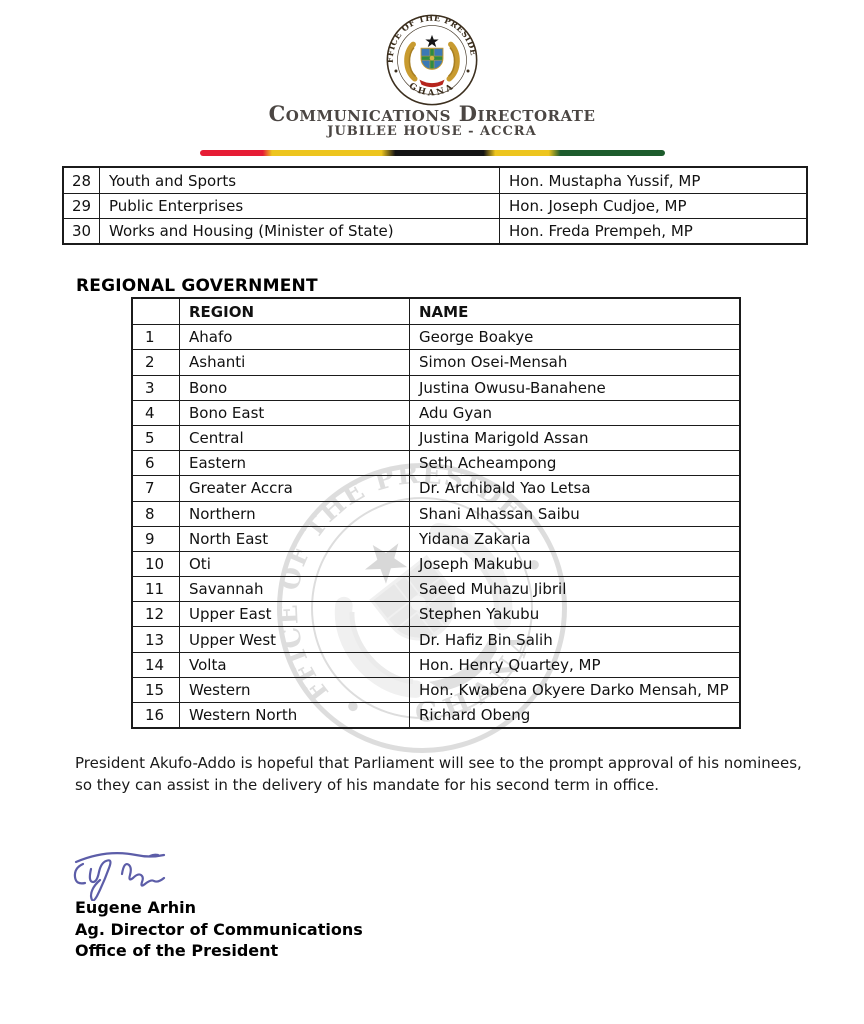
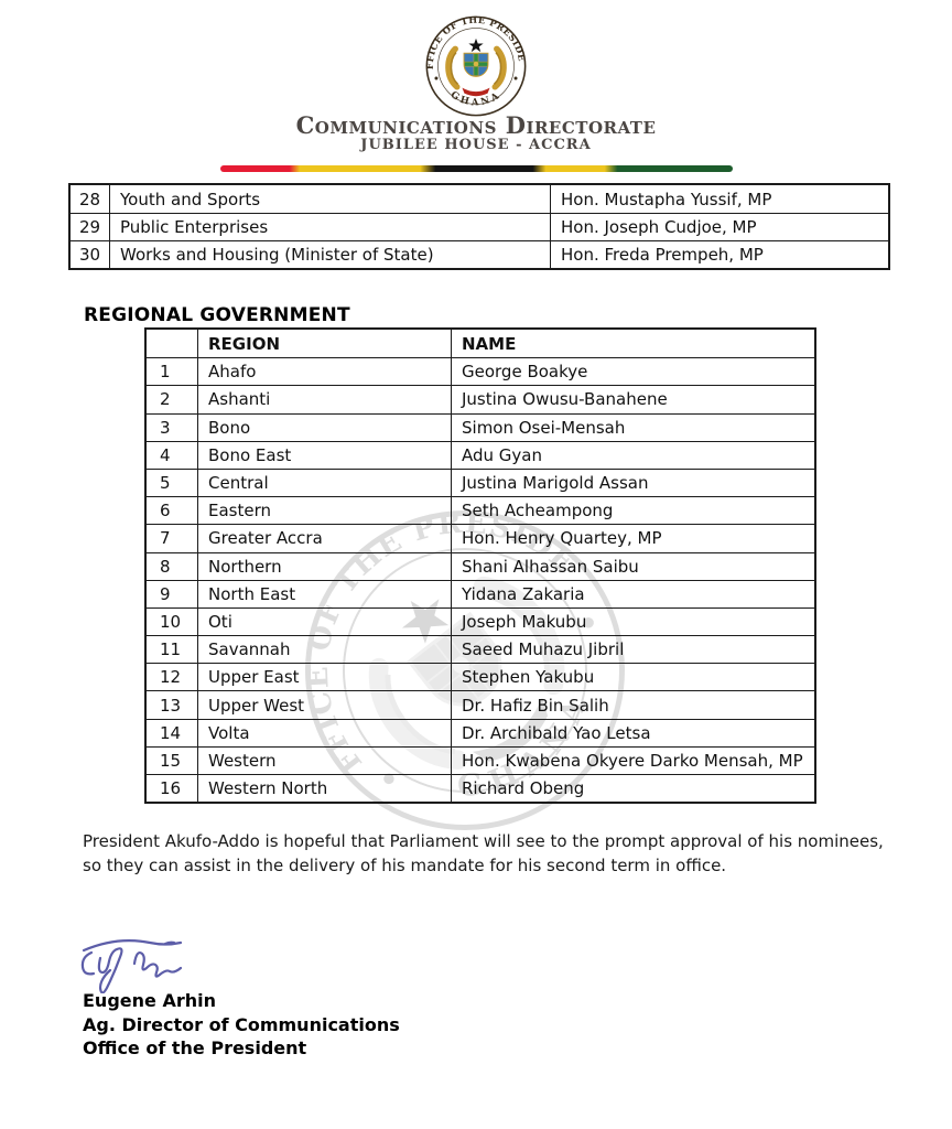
  Communications Directorate
  JUBILEE HOUSE - ACCRA
  28
  Youth and Sports
  Hon. Mustapha Yussif, MP
  29
  Public Enterprises
  Hon. Joseph Cudjoe, MP
  30
  Works and Housing (Minister of State)
  Hon. Freda Prempeh, MP
  REGIONAL GOVERNMENT
  REGION
  NAME
  1
  Ahafo
  George Boakye
  2
  Ashanti
- Simon Osei-Mensah
+ Justina Owusu-Banahene
  3
  Bono
- Justina Owusu-Banahene
+ Simon Osei-Mensah
  4
  Bono East
  Adu Gyan
  5
  Central
  Justina Marigold Assan
  6
  Eastern
  Seth Acheampong
  7
  Greater Accra
- Dr. Archibald Yao Letsa
+ Hon. Henry Quartey, MP
  8
  Northern
  Shani Alhassan Saibu
  9
  North East
  Yidana Zakaria
  10
  Oti
  Joseph Makubu
  11
  Savannah
  Saeed Muhazu Jibril
  12
  Upper East
  Stephen Yakubu
  13
  Upper West
  Dr. Hafiz Bin Salih
  14
  Volta
- Hon. Henry Quartey, MP
+ Dr. Archibald Yao Letsa
  15
  Western
  Hon. Kwabena Okyere Darko Mensah, MP
  16
  Western North
  Richard Obeng
  President Akufo-Addo is hopeful that Parliament will see to the prompt approval of his nominees, so they can assist in the delivery of his mandate for his second term in office.
  Eugene Arhin
  Ag. Director of Communications
  Office of the President
